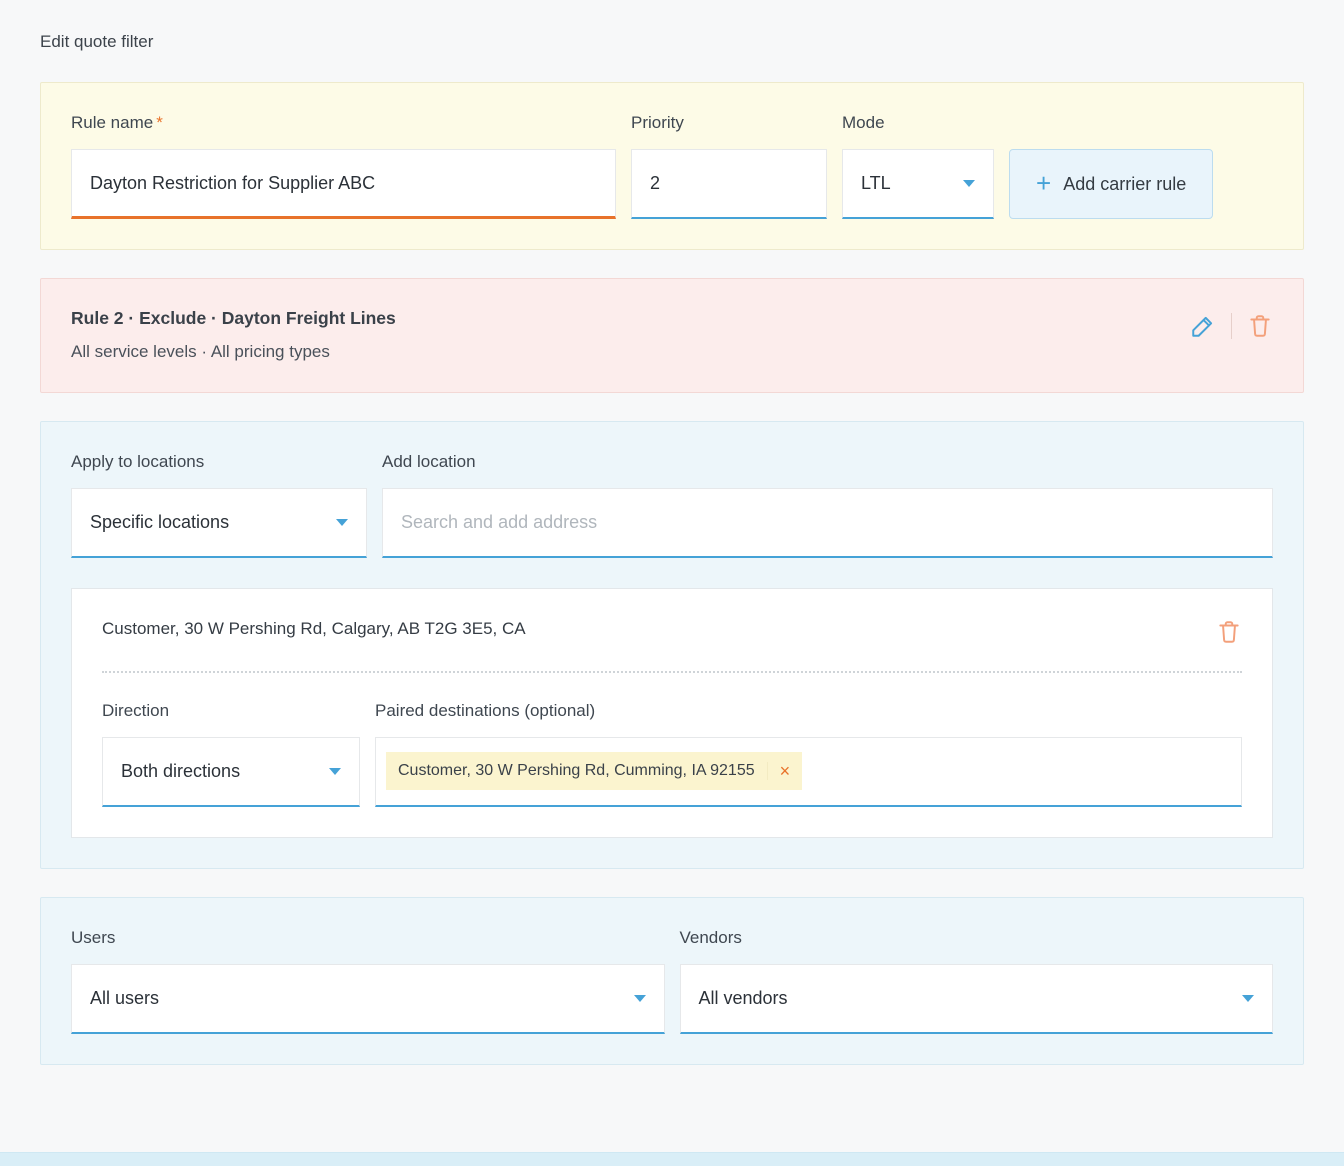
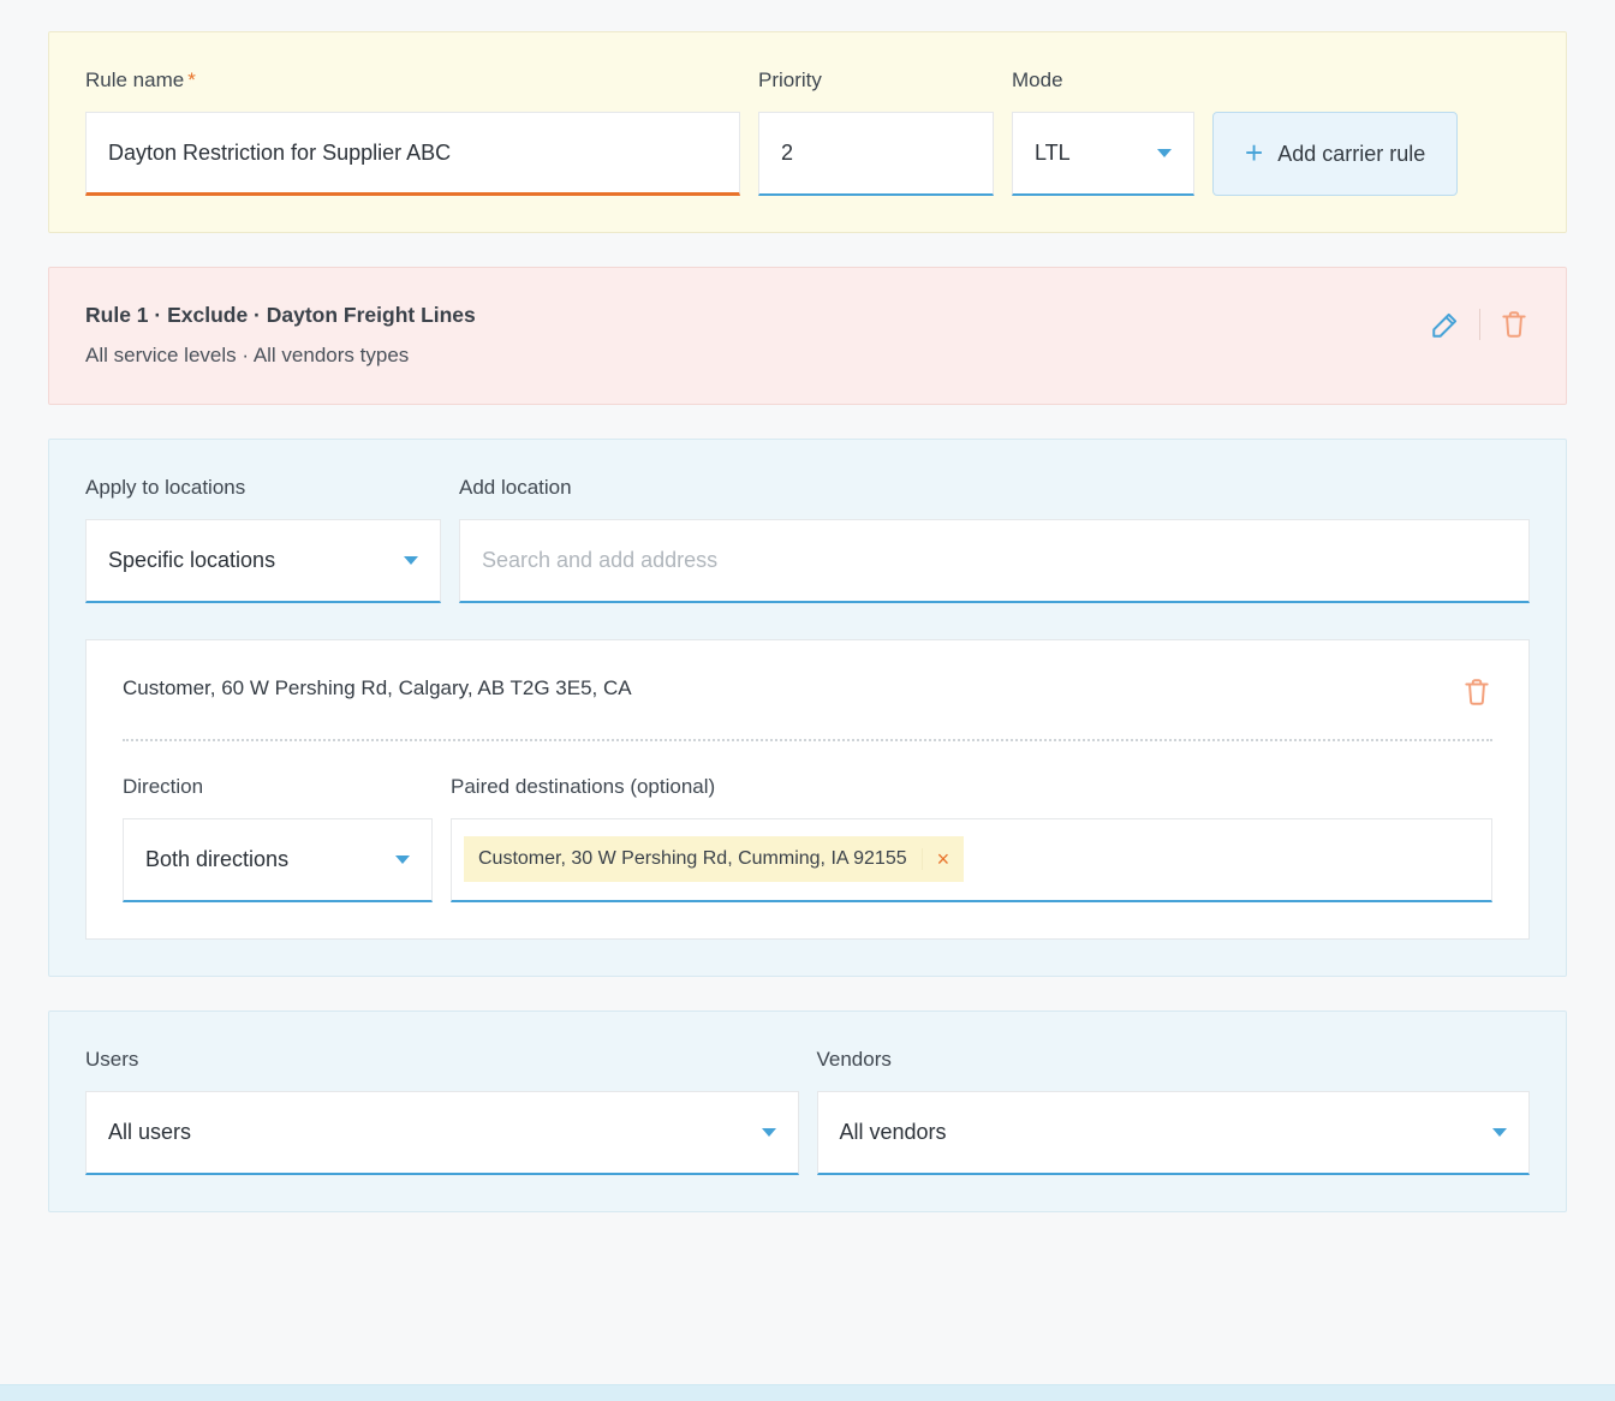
- Edit quote filter
  Rule name *
  Dayton Restriction for Supplier ABC
  Priority
  2
  Mode
  LTL
  +
  Add carrier rule
- Rule 2 · Exclude · Dayton Freight Lines
+ Rule 1 · Exclude · Dayton Freight Lines
- All service levels · All pricing types
+ All service levels · All vendors types
  Apply to locations
  Specific locations
  Add location
  Search and add address
- Customer, 30 W Pershing Rd, Calgary, AB T2G 3E5, CA
+ Customer, 60 W Pershing Rd, Calgary, AB T2G 3E5, CA
  Direction
  Both directions
  Paired destinations (optional)
  Customer, 30 W Pershing Rd, Cumming, IA 92155
  ×
  Users
  All users
  Vendors
  All vendors
